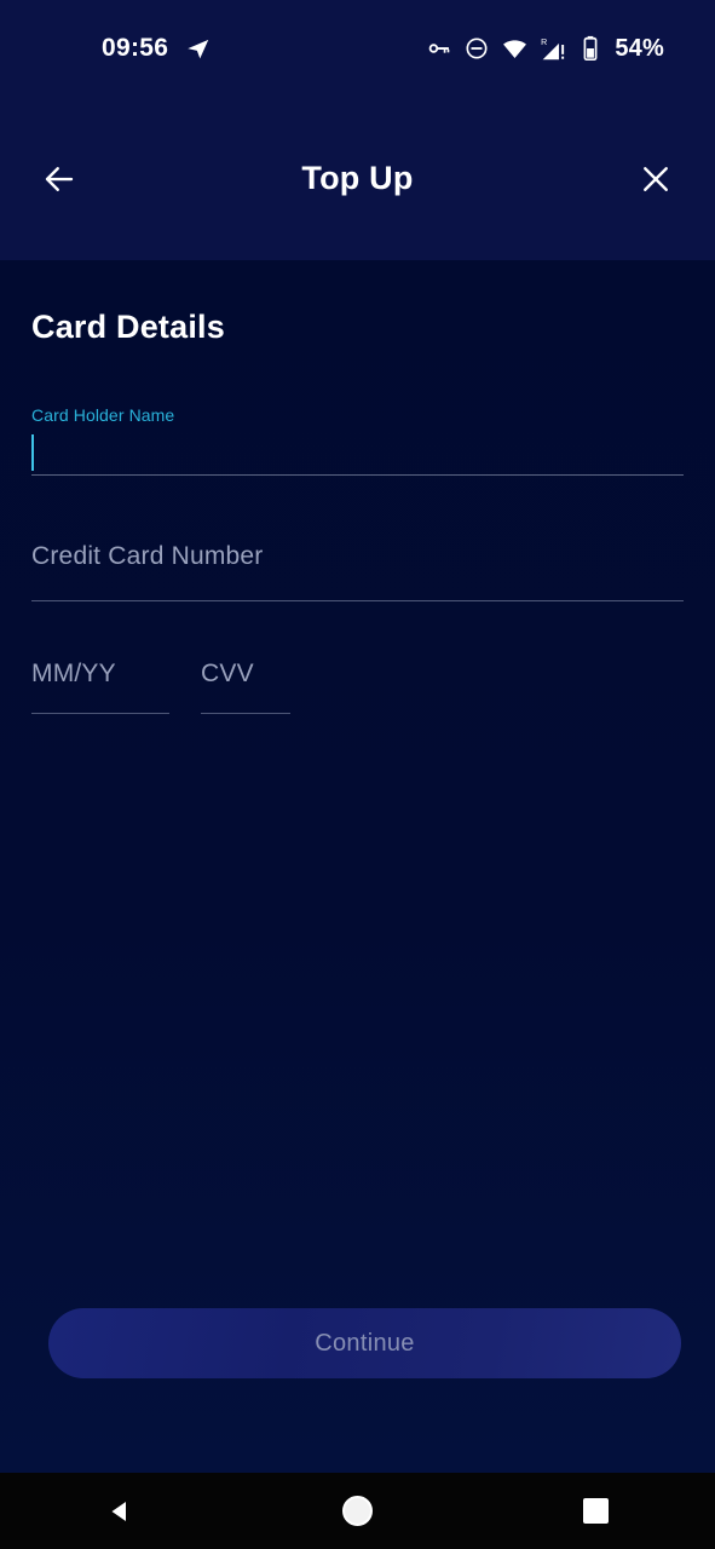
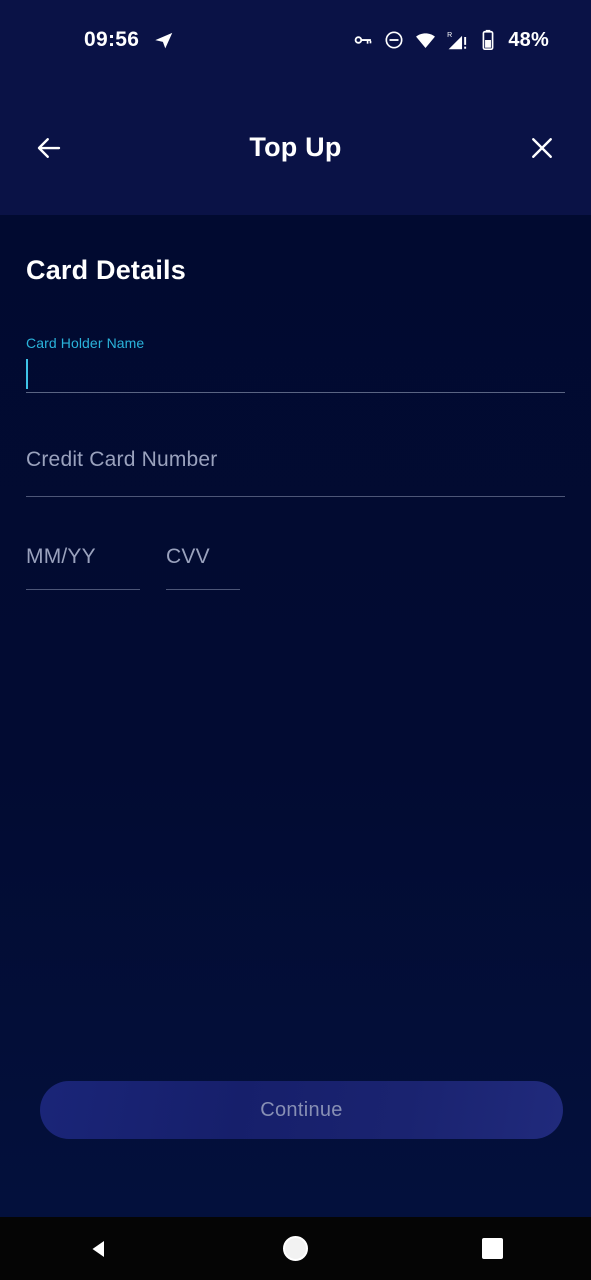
  09:56
- 54%
+ 48%
  Top Up
  Card Details
  Card Holder Name
  Credit Card Number
  MM/YY
  CVV
  Continue
